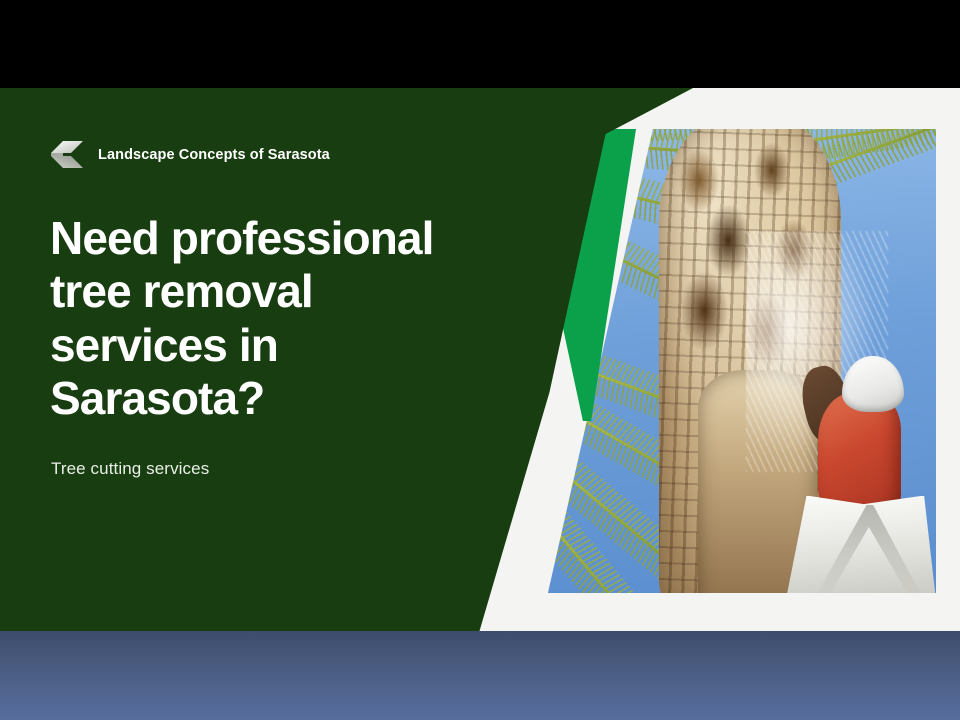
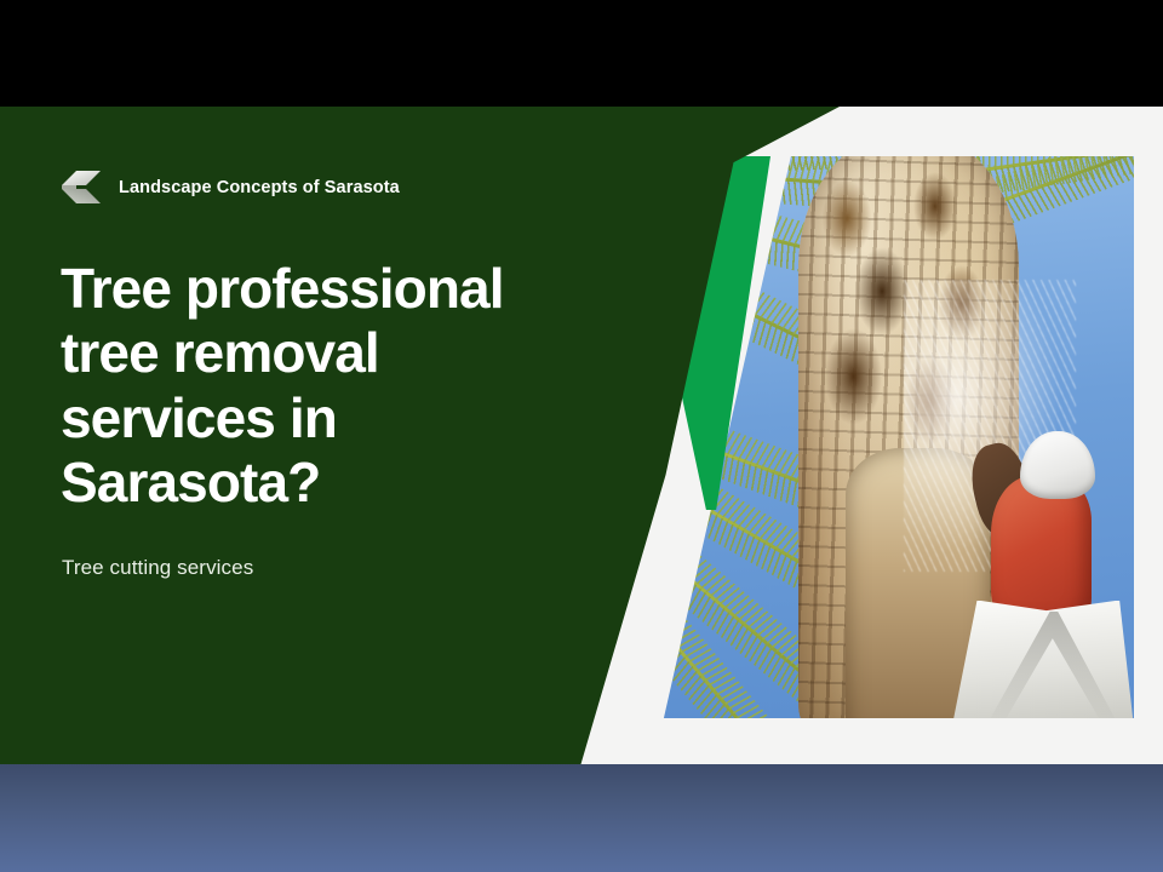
  Landscape Concepts of Sarasota
- Need professional tree removal services in Sarasota?
+ Tree professional tree removal services in Sarasota?
  Tree cutting services
